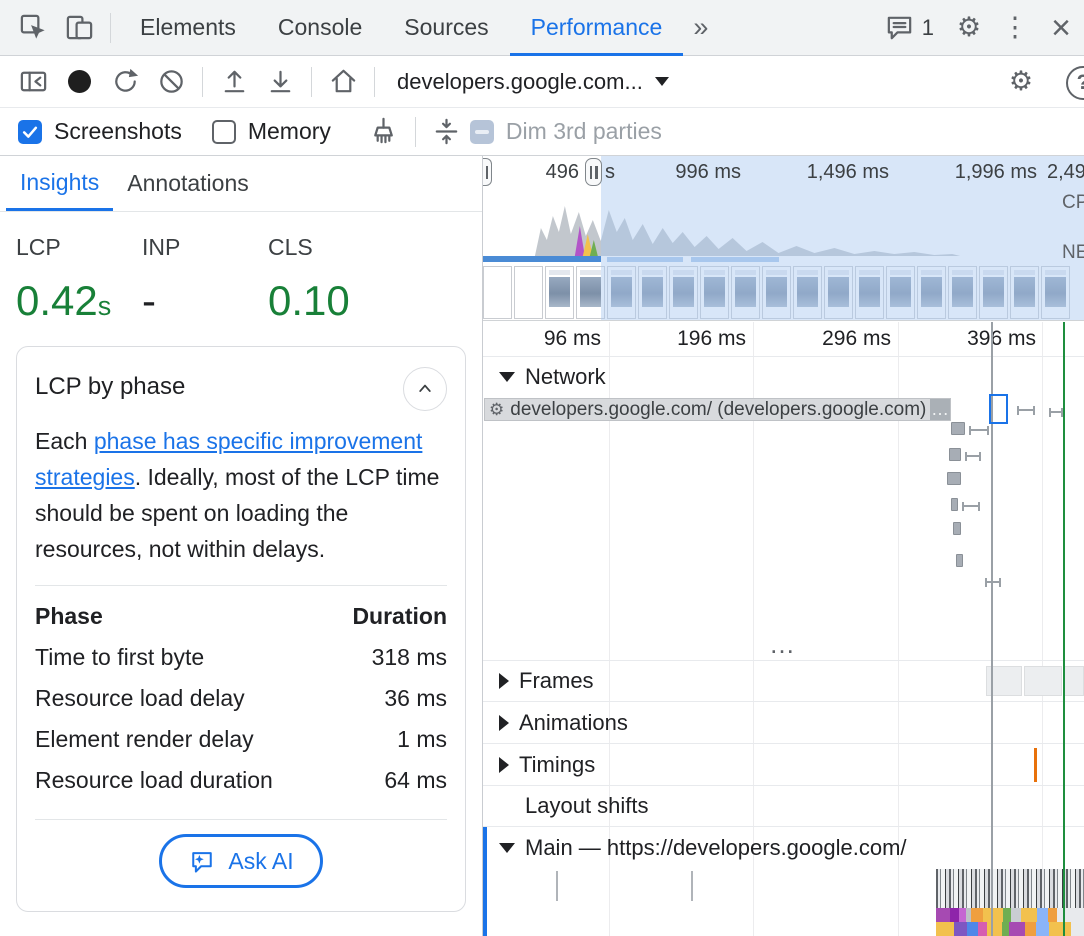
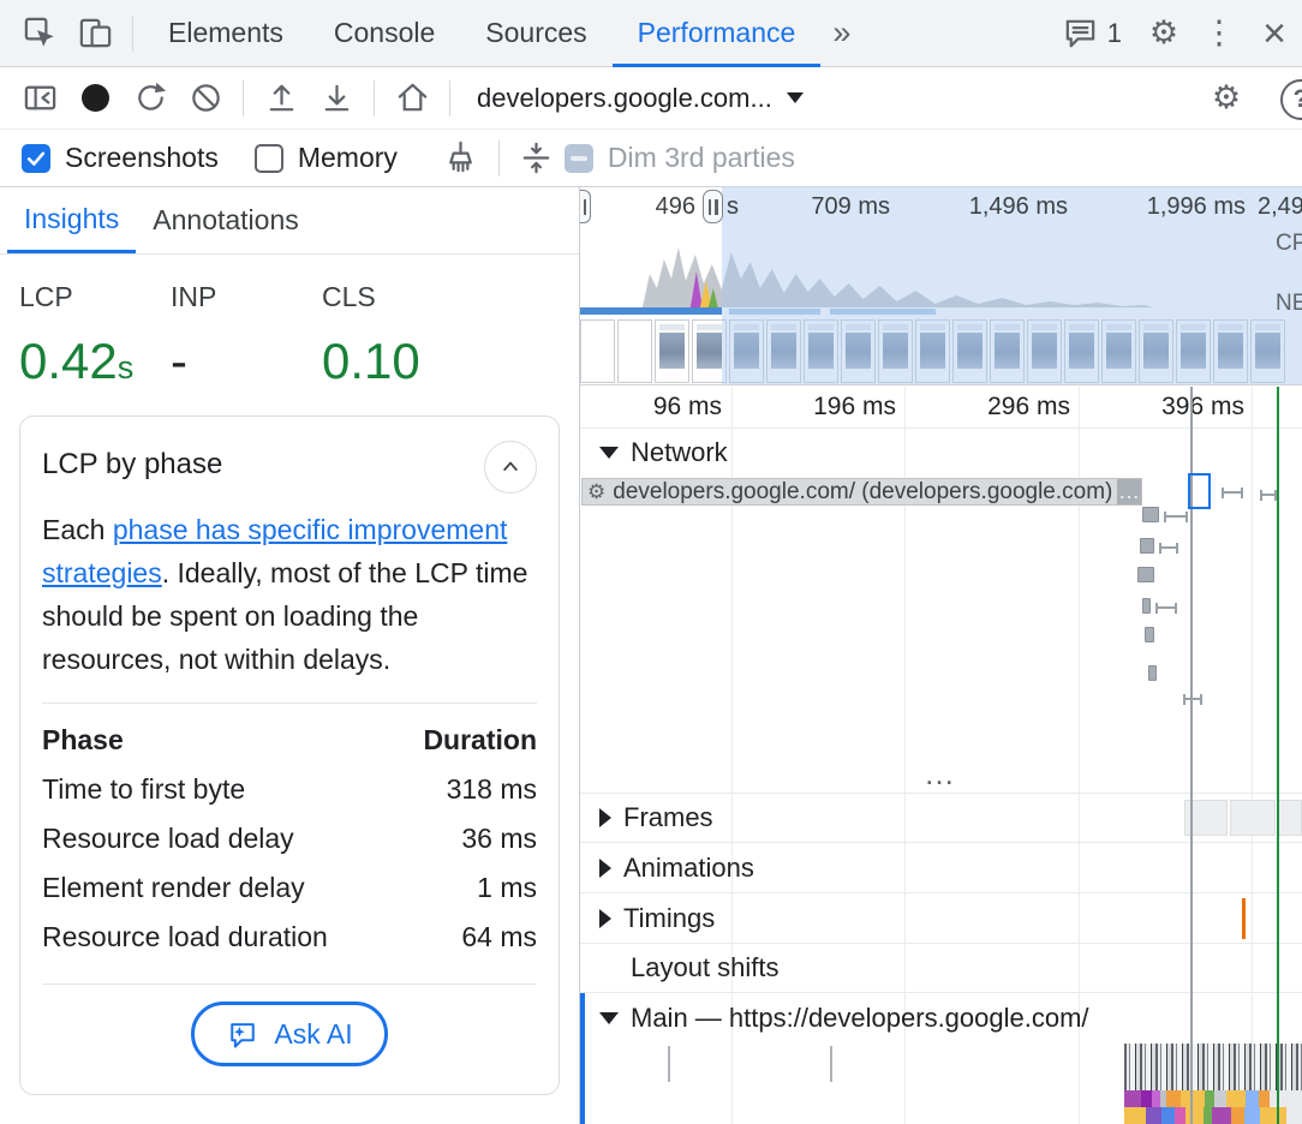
  Elements
  Console
  Sources
  Performance
  »
  1
  ⚙
  ⋮
  ×
  developers.google.com...
  ⚙
  ?
  Screenshots
  Memory
  Dim 3rd parties
  Insights
  Annotations
  LCP
  0.42s
  INP
  -
  CLS
  0.10
  LCP by phase
  Each phase has specific improvement strategies. Ideally, most of the LCP time should be spent on loading the resources, not within delays.
  Phase
  Duration
  Time to first byte
  318 ms
  Resource load delay
  36 ms
  Element render delay
  1 ms
  Resource load duration
  64 ms
  Ask AI
  496
  s
- 996 ms
+ 709 ms
  1,496 ms
  1,996 ms
  96 ms
  196 ms
  296 ms
  396 ms
  Network
  ⚙
  developers.google.com/ (developers.google.com)
  …
  …
  Frames
  Animations
  Timings
  Layout shifts
  Main — https://developers.google.com/
